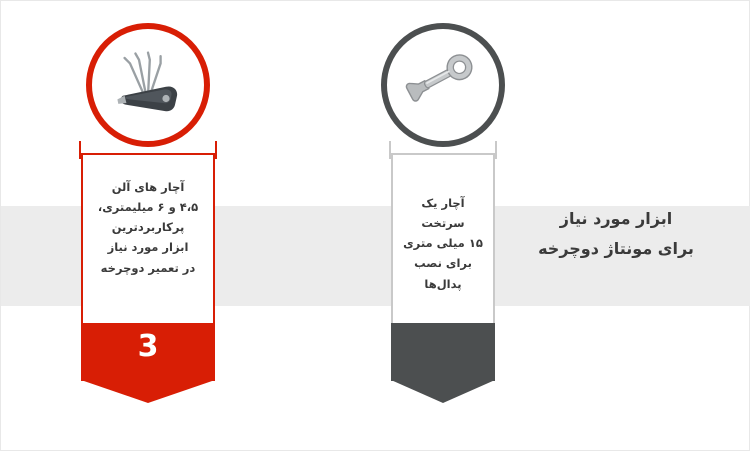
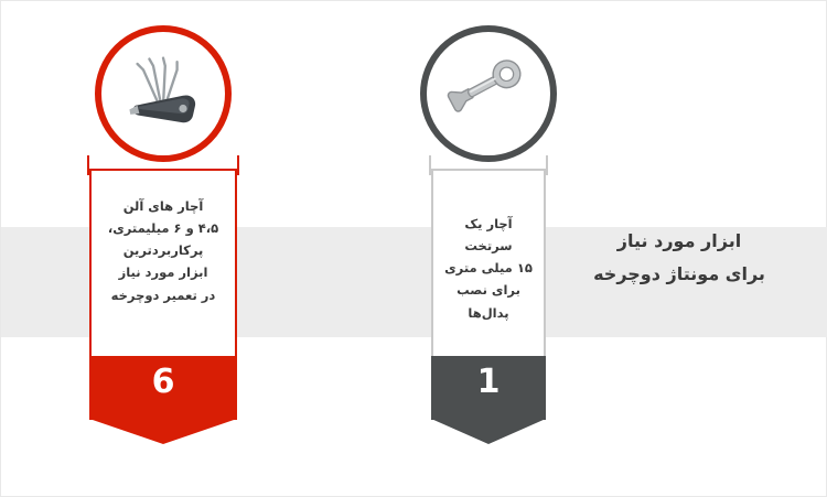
  آچار یک سرتخت
  ۱۵ میلی متری
  برای نصب پدال‌ها
+ 1
  آچار های آلن
  ۴،۵ و ۶ میلیمتری،
  پرکاربردترین
  ابزار مورد نیاز
  در تعمیر دوچرخه
- 3
+ 6
  ابزار مورد نیاز
  برای مونتاژ دوچرخه
